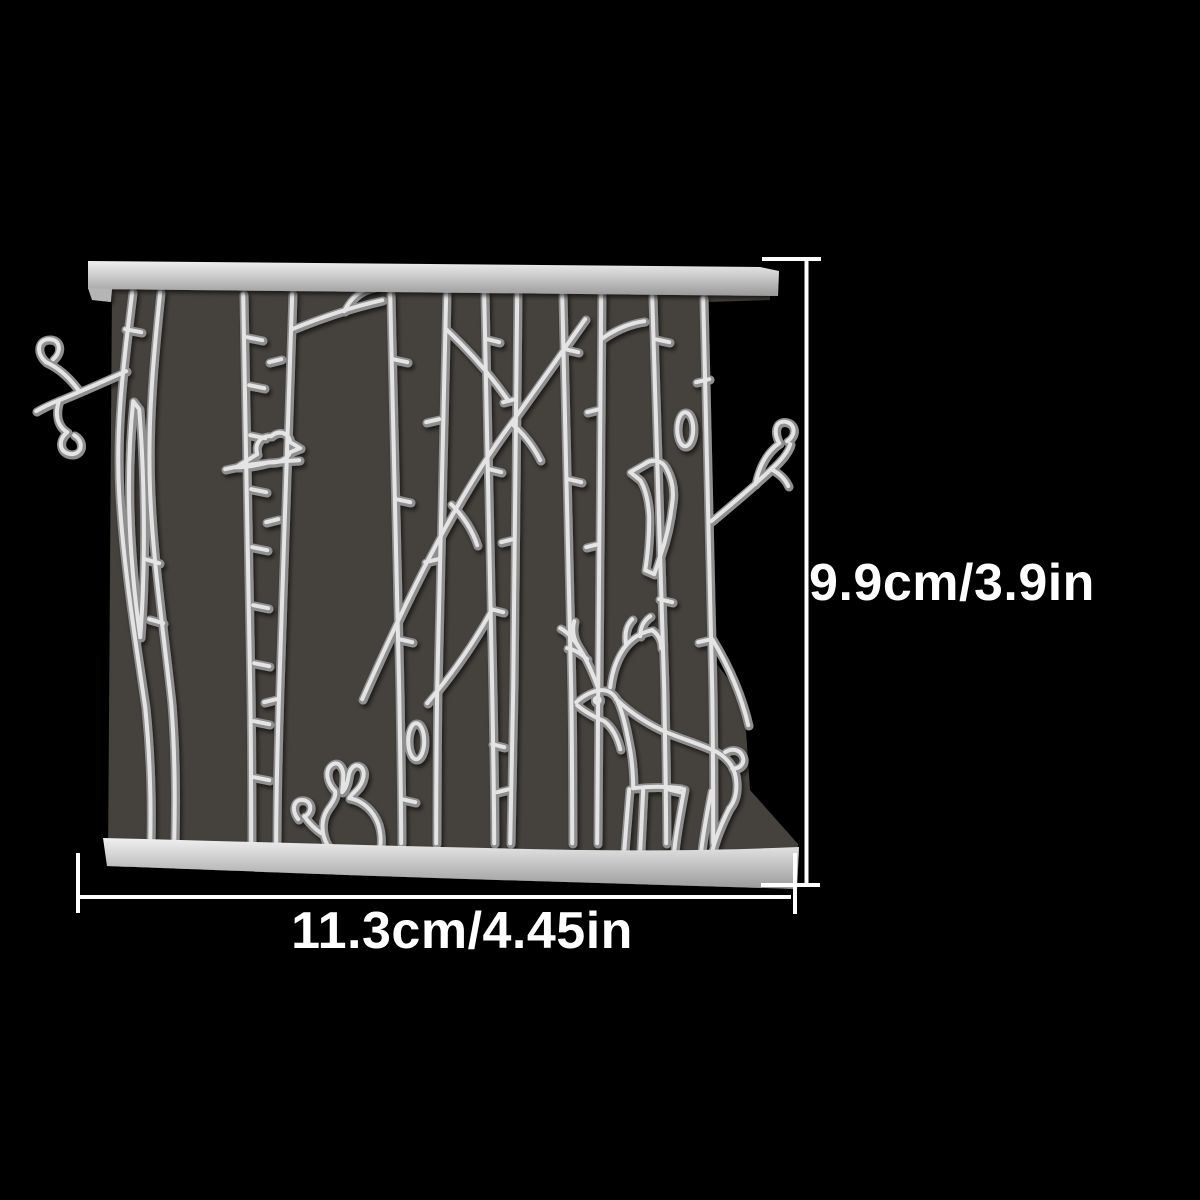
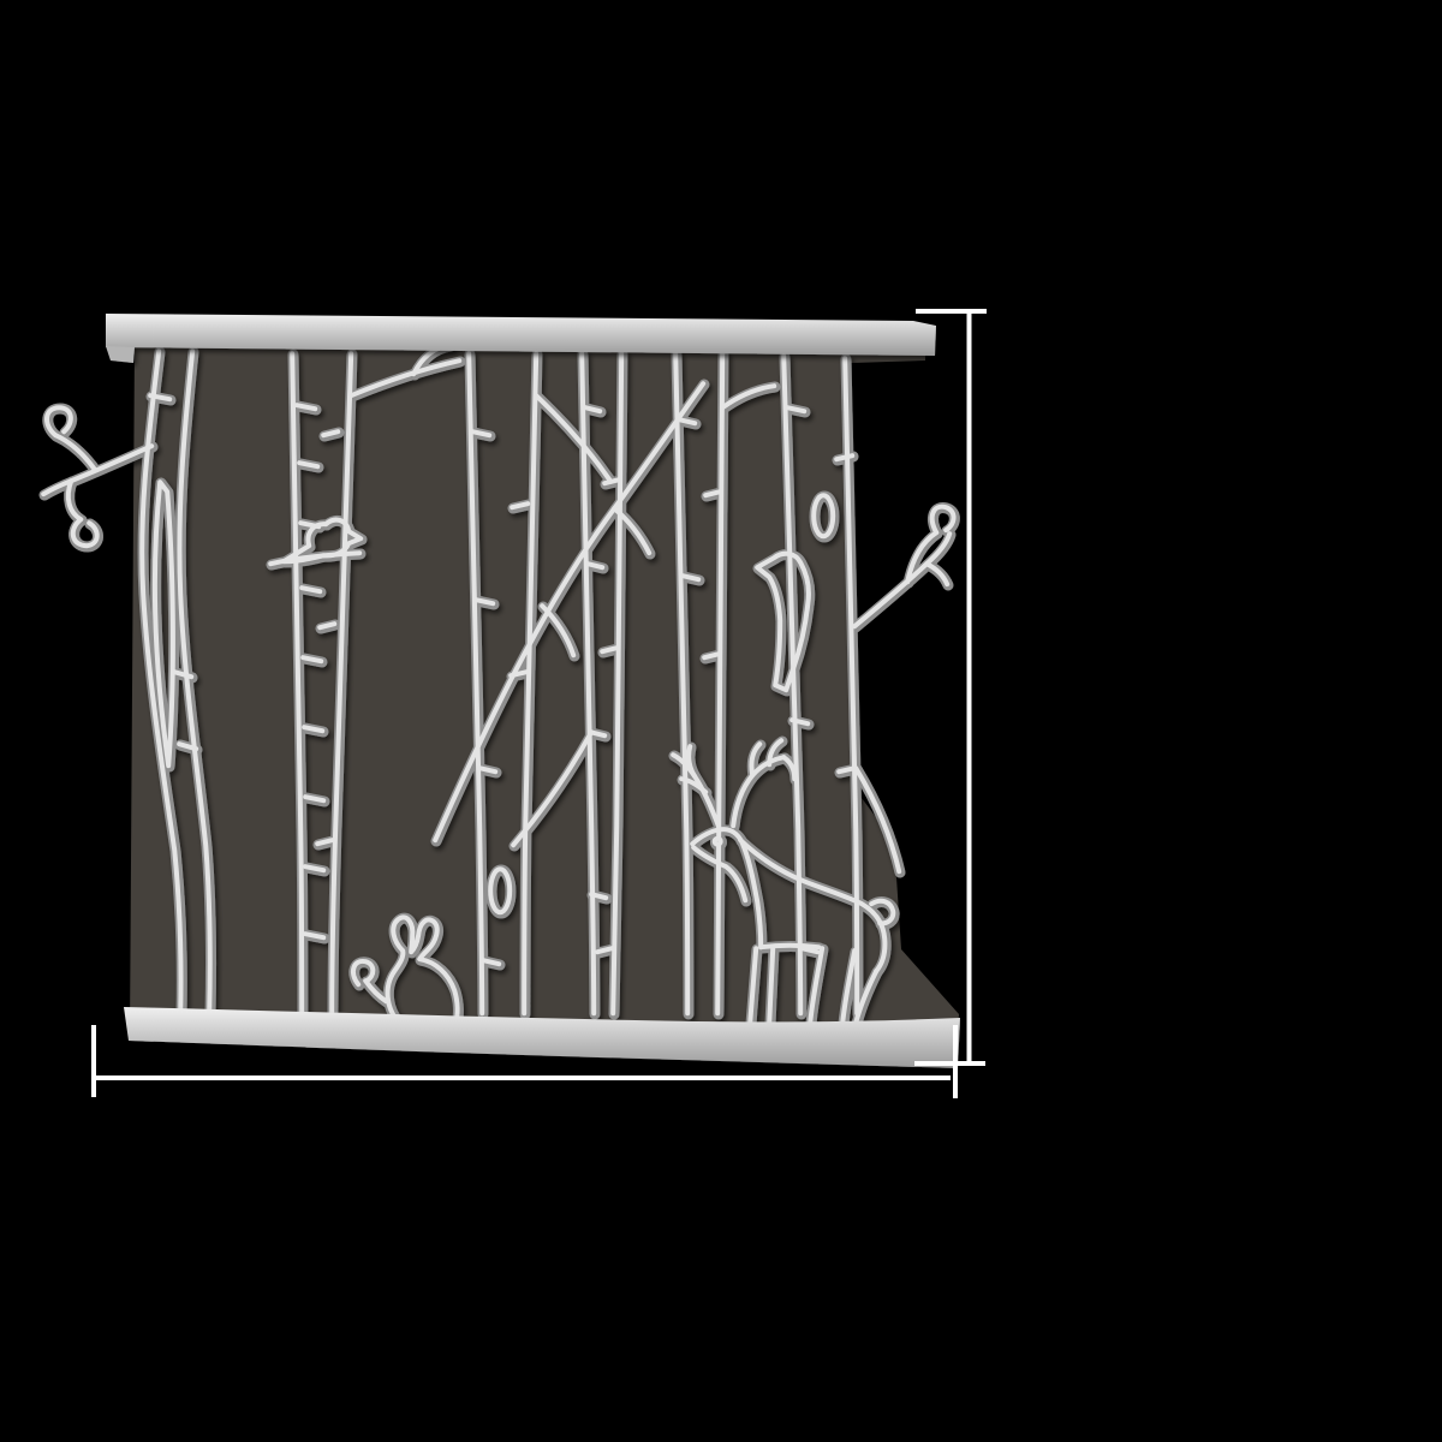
- 9.9cm/3.9in
- 11.3cm/4.45in
